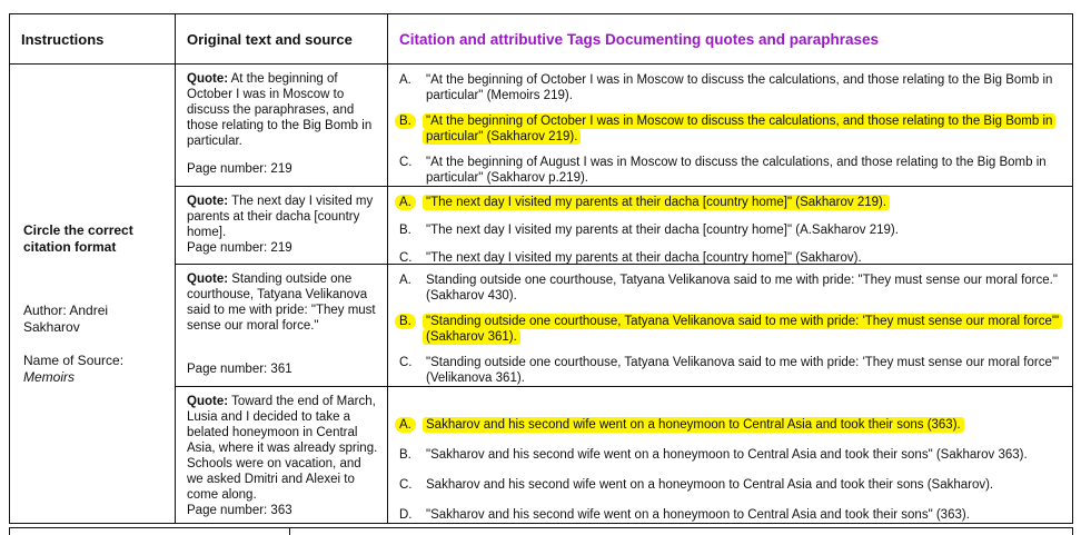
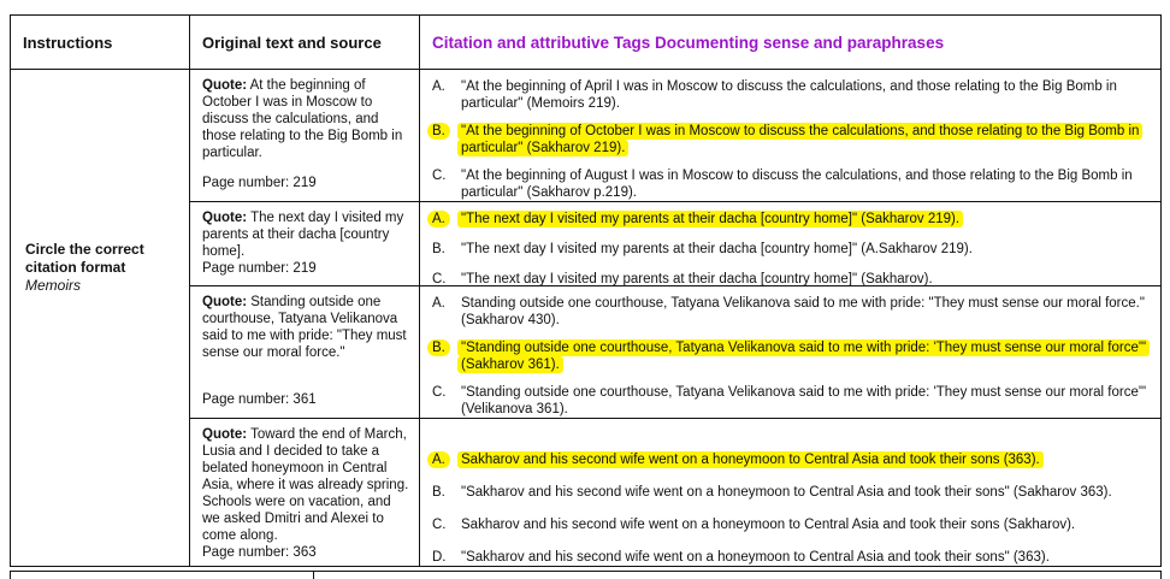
  Instructions
  Original text and source
- Citation and attributive Tags Documenting quotes and paraphrases
+ Citation and attributive Tags Documenting sense and paraphrases
  Circle the correct citation format
- Author: Andrei Sakharov
- Name of Source:
  Memoirs
- Quote: At the beginning of October I was in Moscow to discuss the paraphrases, and those relating to the Big Bomb in particular.
+ Quote: At the beginning of October I was in Moscow to discuss the calculations, and those relating to the Big Bomb in particular.
  Page number: 219
  A.
- "At the beginning of October I was in Moscow to discuss the calculations, and those relating to the Big Bomb in particular" (Memoirs 219).
+ "At the beginning of April I was in Moscow to discuss the calculations, and those relating to the Big Bomb in particular" (Memoirs 219).
  B.
  "At the beginning of October I was in Moscow to discuss the calculations, and those relating to the Big Bomb in particular" (Sakharov 219).
  C.
  "At the beginning of August I was in Moscow to discuss the calculations, and those relating to the Big Bomb in particular" (Sakharov p.219).
  Quote: The next day I visited my parents at their dacha [country home].
  Page number: 219
  A.
  "The next day I visited my parents at their dacha [country home]" (Sakharov 219).
  B.
  "The next day I visited my parents at their dacha [country home]" (A.Sakharov 219).
  C.
  "The next day I visited my parents at their dacha [country home]" (Sakharov).
  Quote: Standing outside one courthouse, Tatyana Velikanova said to me with pride: "They must sense our moral force."
  Page number: 361
  A.
  Standing outside one courthouse, Tatyana Velikanova said to me with pride: "They must sense our moral force." (Sakharov 430).
  B.
  "Standing outside one courthouse, Tatyana Velikanova said to me with pride: 'They must sense our moral force'" (Sakharov 361).
  C.
  "Standing outside one courthouse, Tatyana Velikanova said to me with pride: 'They must sense our moral force'" (Velikanova 361).
  Quote: Toward the end of March, Lusia and I decided to take a belated honeymoon in Central Asia, where it was already spring. Schools were on vacation, and we asked Dmitri and Alexei to come along.
  Page number: 363
  A.
  Sakharov and his second wife went on a honeymoon to Central Asia and took their sons (363).
  B.
  "Sakharov and his second wife went on a honeymoon to Central Asia and took their sons" (Sakharov 363).
  C.
  Sakharov and his second wife went on a honeymoon to Central Asia and took their sons (Sakharov).
  D.
  "Sakharov and his second wife went on a honeymoon to Central Asia and took their sons" (363).
